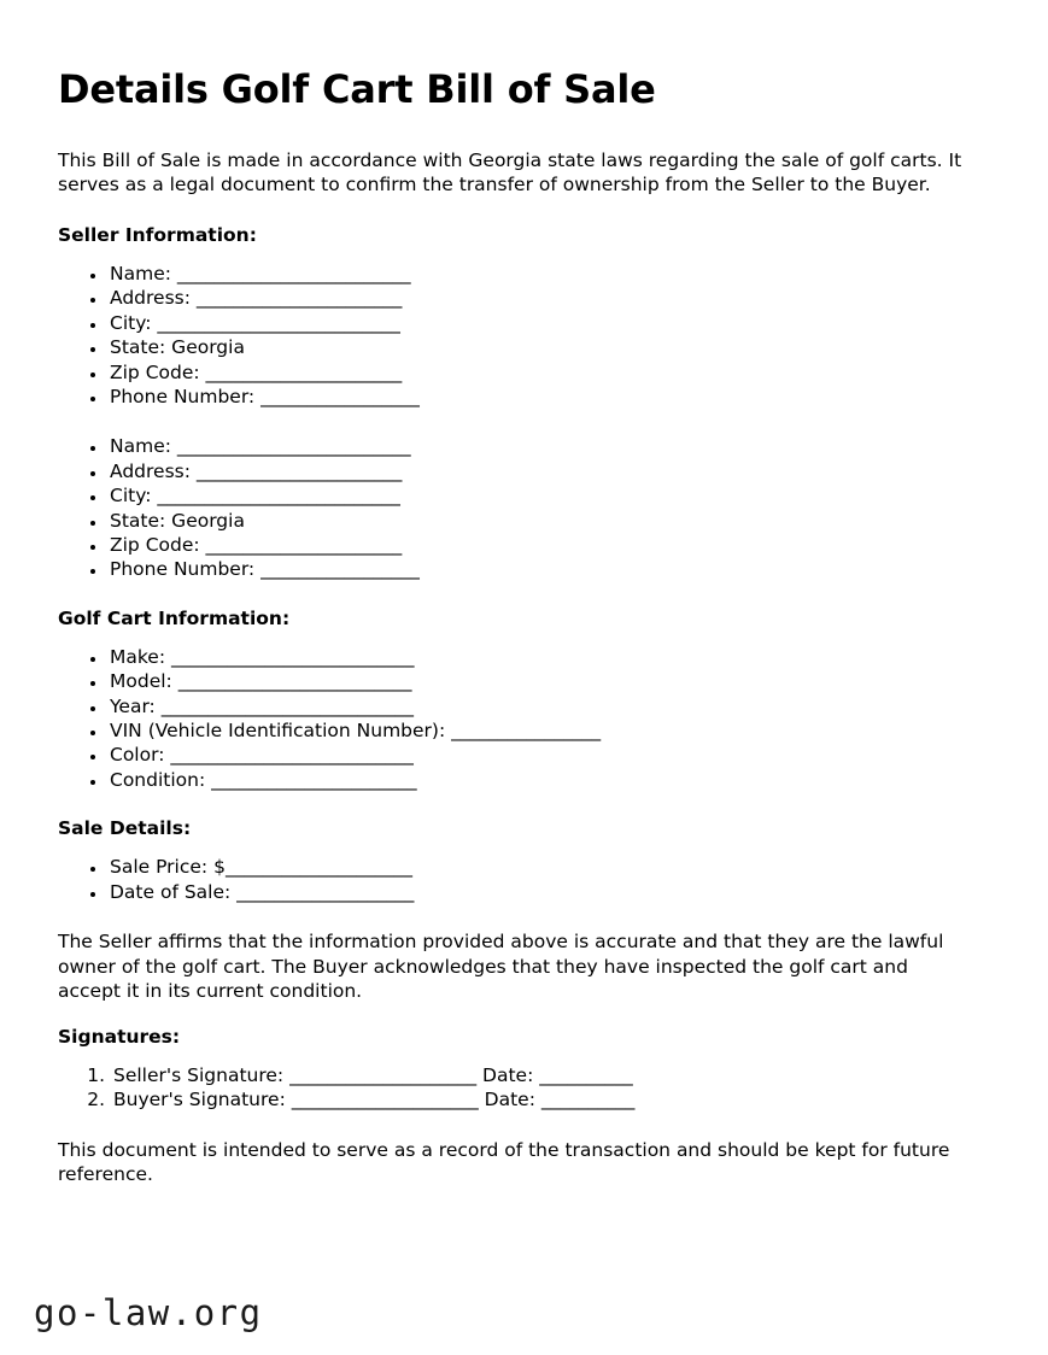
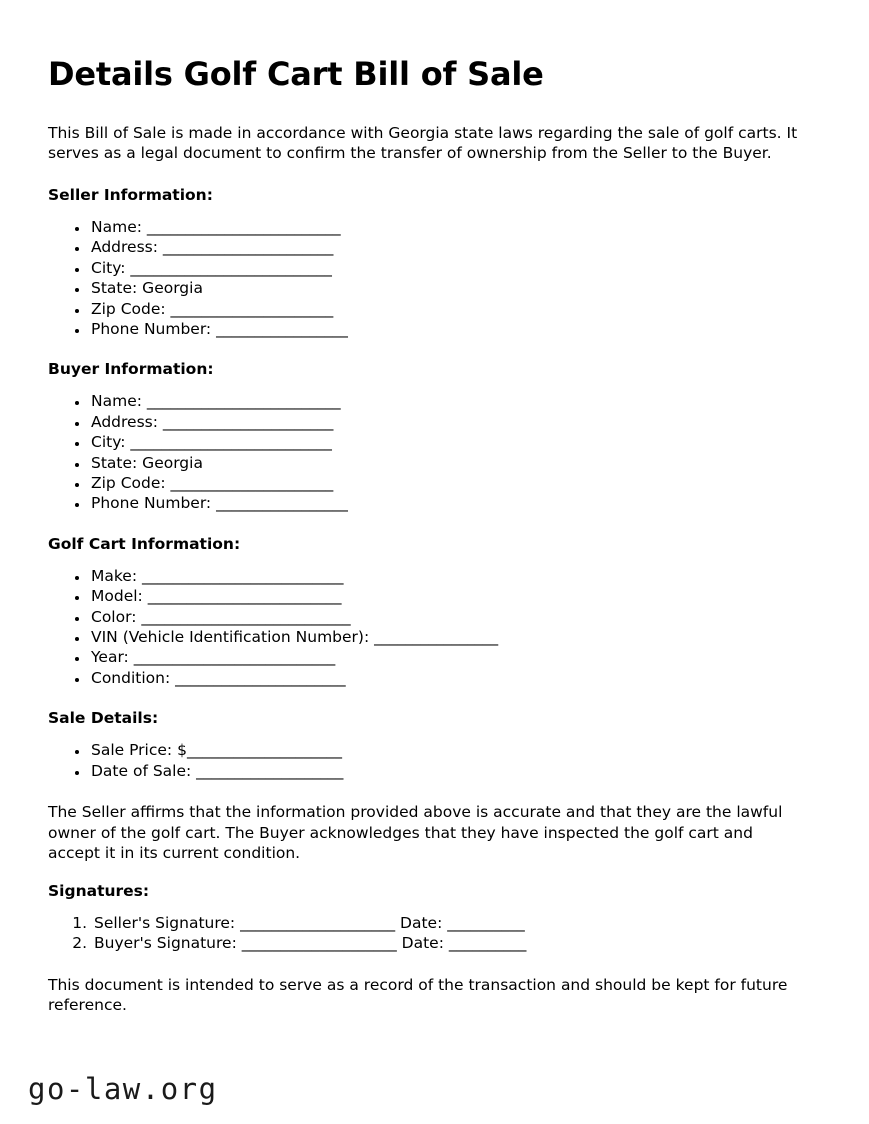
  Details Golf Cart Bill of Sale
  This Bill of Sale is made in accordance with Georgia state laws regarding the sale of golf carts. It serves as a legal document to confirm the transfer of ownership from the Seller to the Buyer.
  Seller Information:
  Name: _________________________
  Address: ______________________
  City: __________________________
  State: Georgia
  Zip Code: _____________________
  Phone Number: _________________
+ Buyer Information:
  Name: _________________________
  Address: ______________________
  City: __________________________
  State: Georgia
  Zip Code: _____________________
  Phone Number: _________________
  Golf Cart Information:
  Make: __________________________
  Model: _________________________
- Year: ___________________________
+ Color: ___________________________
  VIN (Vehicle Identification Number): ________________
- Color: __________________________
+ Year: __________________________
  Condition: ______________________
  Sale Details:
  Sale Price: $____________________
  Date of Sale: ___________________
  The Seller affirms that the information provided above is accurate and that they are the lawful owner of the golf cart. The Buyer acknowledges that they have inspected the golf cart and accept it in its current condition.
  Signatures:
  Seller's Signature: ____________________ Date: __________
  Buyer's Signature: ____________________ Date: __________
  This document is intended to serve as a record of the transaction and should be kept for future reference.
  go-law.org
